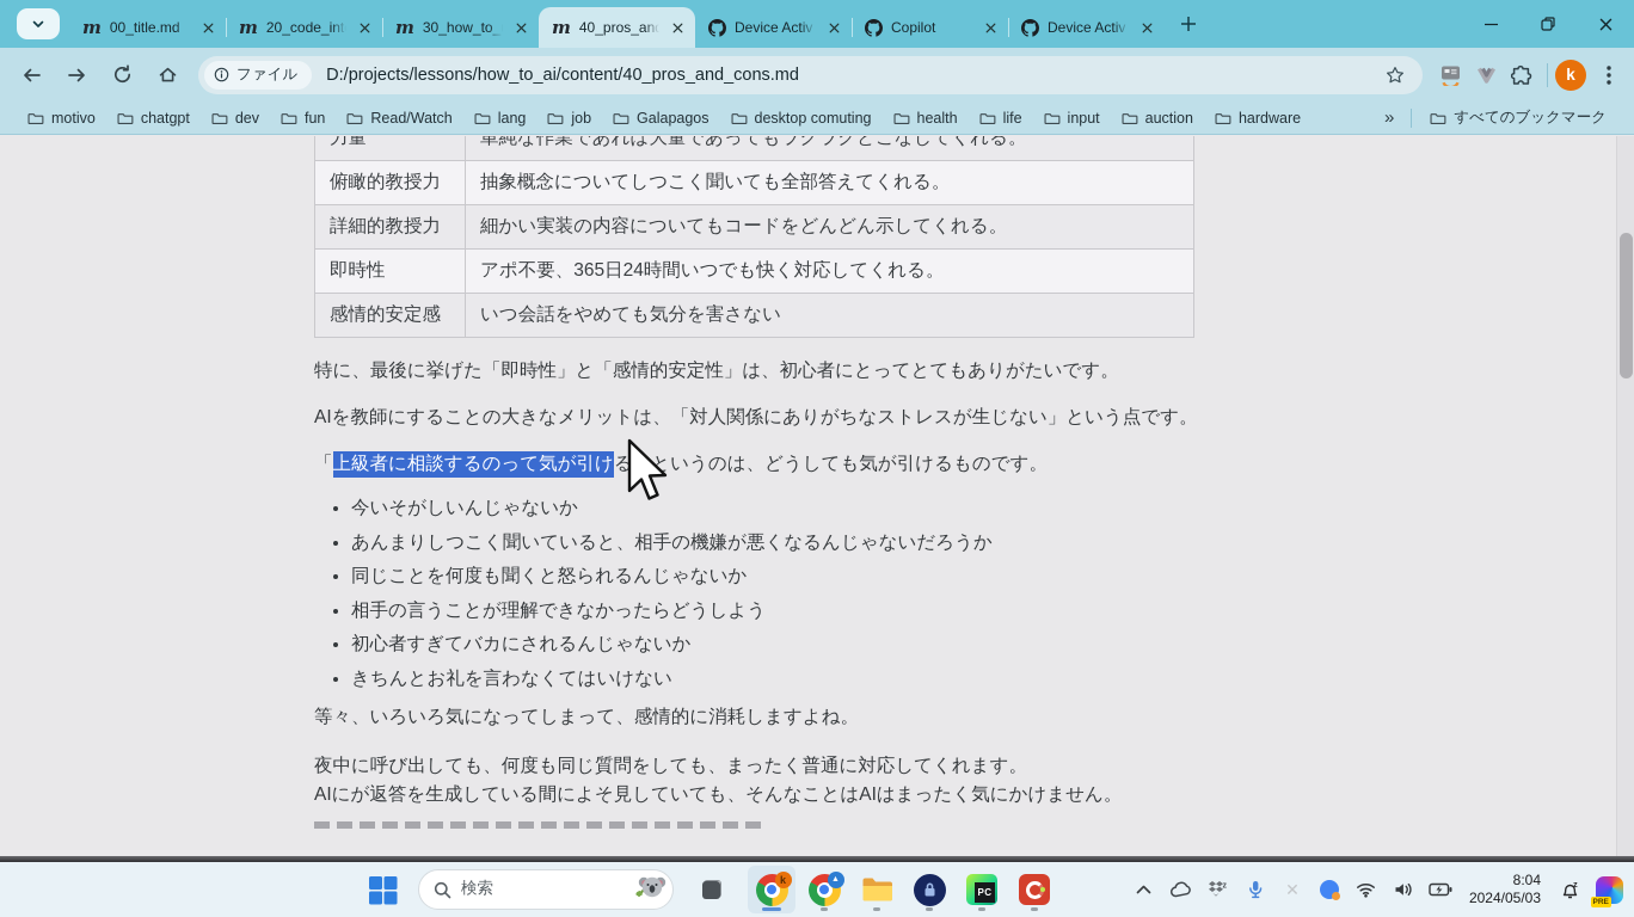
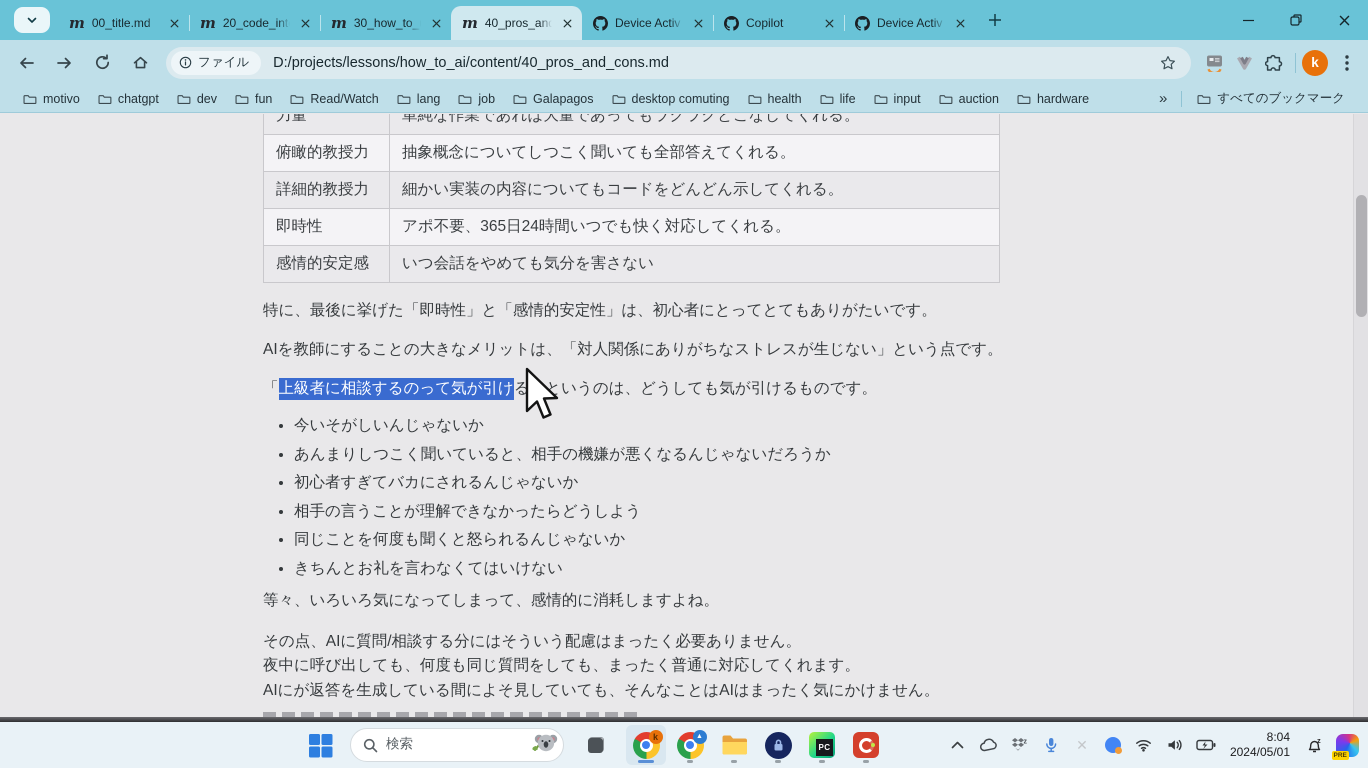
  m
  00_title.md
  m
  20_code_int
  m
  30_how_to_
  m
  40_pros_and
  Device Activ
  Copilot
  Device Activ
  ファイル
  D:/projects/lessons/how_to_ai/content/40_pros_and_cons.md
  k
  motivo
  chatgpt
  dev
  fun
  Read/Watch
  lang
  job
  Galapagos
  desktop comuting
  health
  life
  input
  auction
  hardware
  »
  すべてのブックマーク
  力量	単純な作業であれば大量であってもラクラクとこなしてくれる。
  俯瞰的教授力	抽象概念についてしつこく聞いても全部答えてくれる。
  詳細的教授力	細かい実装の内容についてもコードをどんどん示してくれる。
  即時性	アポ不要、365日24時間いつでも快く対応してくれる。
  感情的安定感	いつ会話をやめても気分を害さない
  特に、最後に挙げた「即時性」と「感情的安定性」は、初心者にとってとてもありがたいです。
  AIを教師にすることの大きなメリットは、「対人関係にありがちなストレスが生じない」という点です。
  「上級者に相談するのって気が引けるというのは、どうしても気が引けるものです。
  今いそがしいんじゃないか
  あんまりしつこく聞いていると、相手の機嫌が悪くなるんじゃないだろうか
- 同じことを何度も聞くと怒られるんじゃないか
+ 初心者すぎてバカにされるんじゃないか
  相手の言うことが理解できなかったらどうしよう
- 初心者すぎてバカにされるんじゃないか
+ 同じことを何度も聞くと怒られるんじゃないか
  きちんとお礼を言わなくてはいけない
  等々、いろいろ気になってしまって、感情的に消耗しますよね。
+ その点、AIに質問/相談する分にはそういう配慮はまったく必要ありません。
  夜中に呼び出しても、何度も同じ質問をしても、まったく普通に対応してくれます。
  AIにが返答を生成している間によそ見していても、そんなことはAIはまったく気にかけません。
  検索
  k
  PC
  ✕
  8:04
- 2024/05/03
+ 2024/05/01
  z
